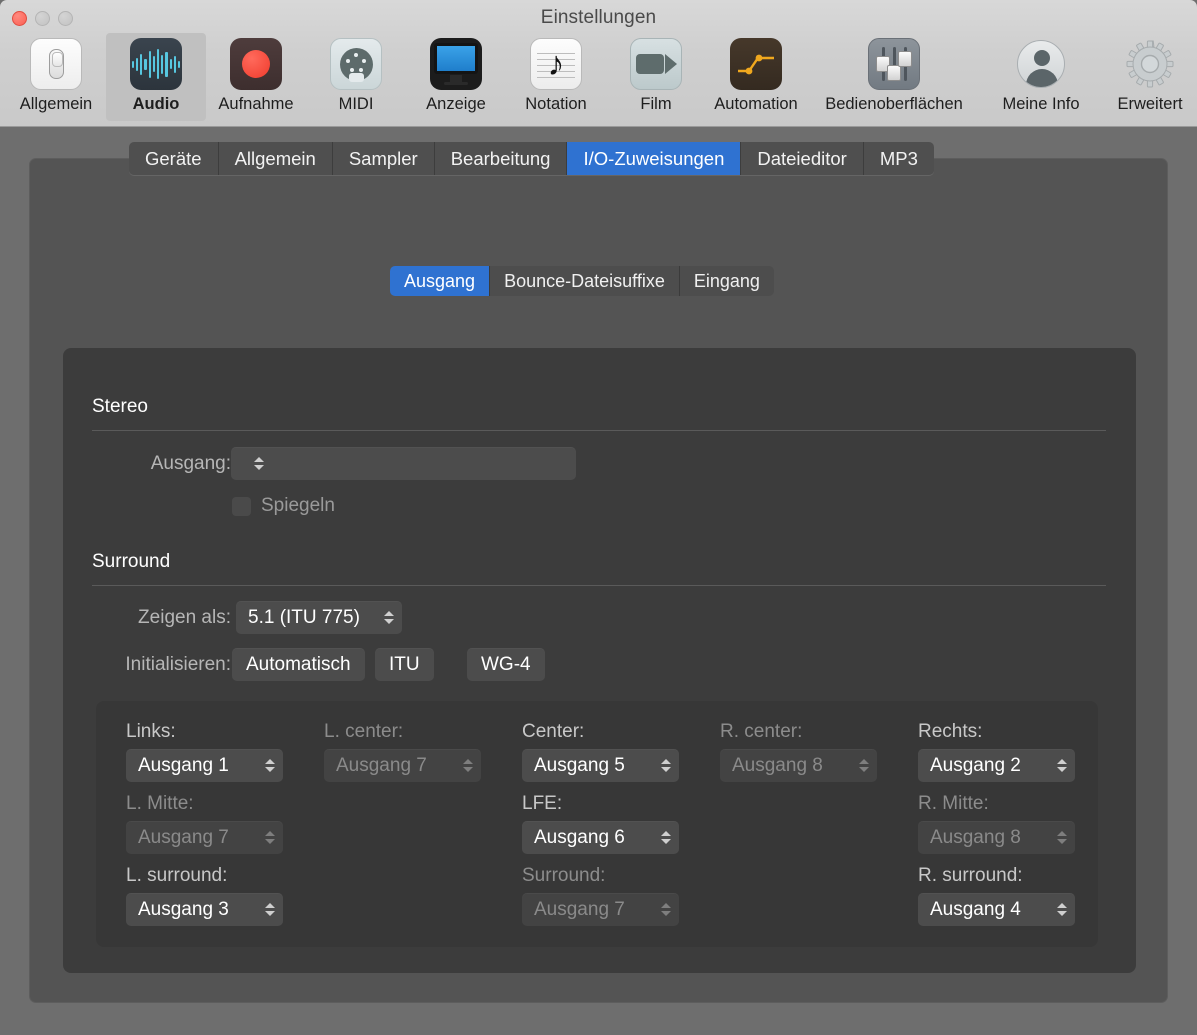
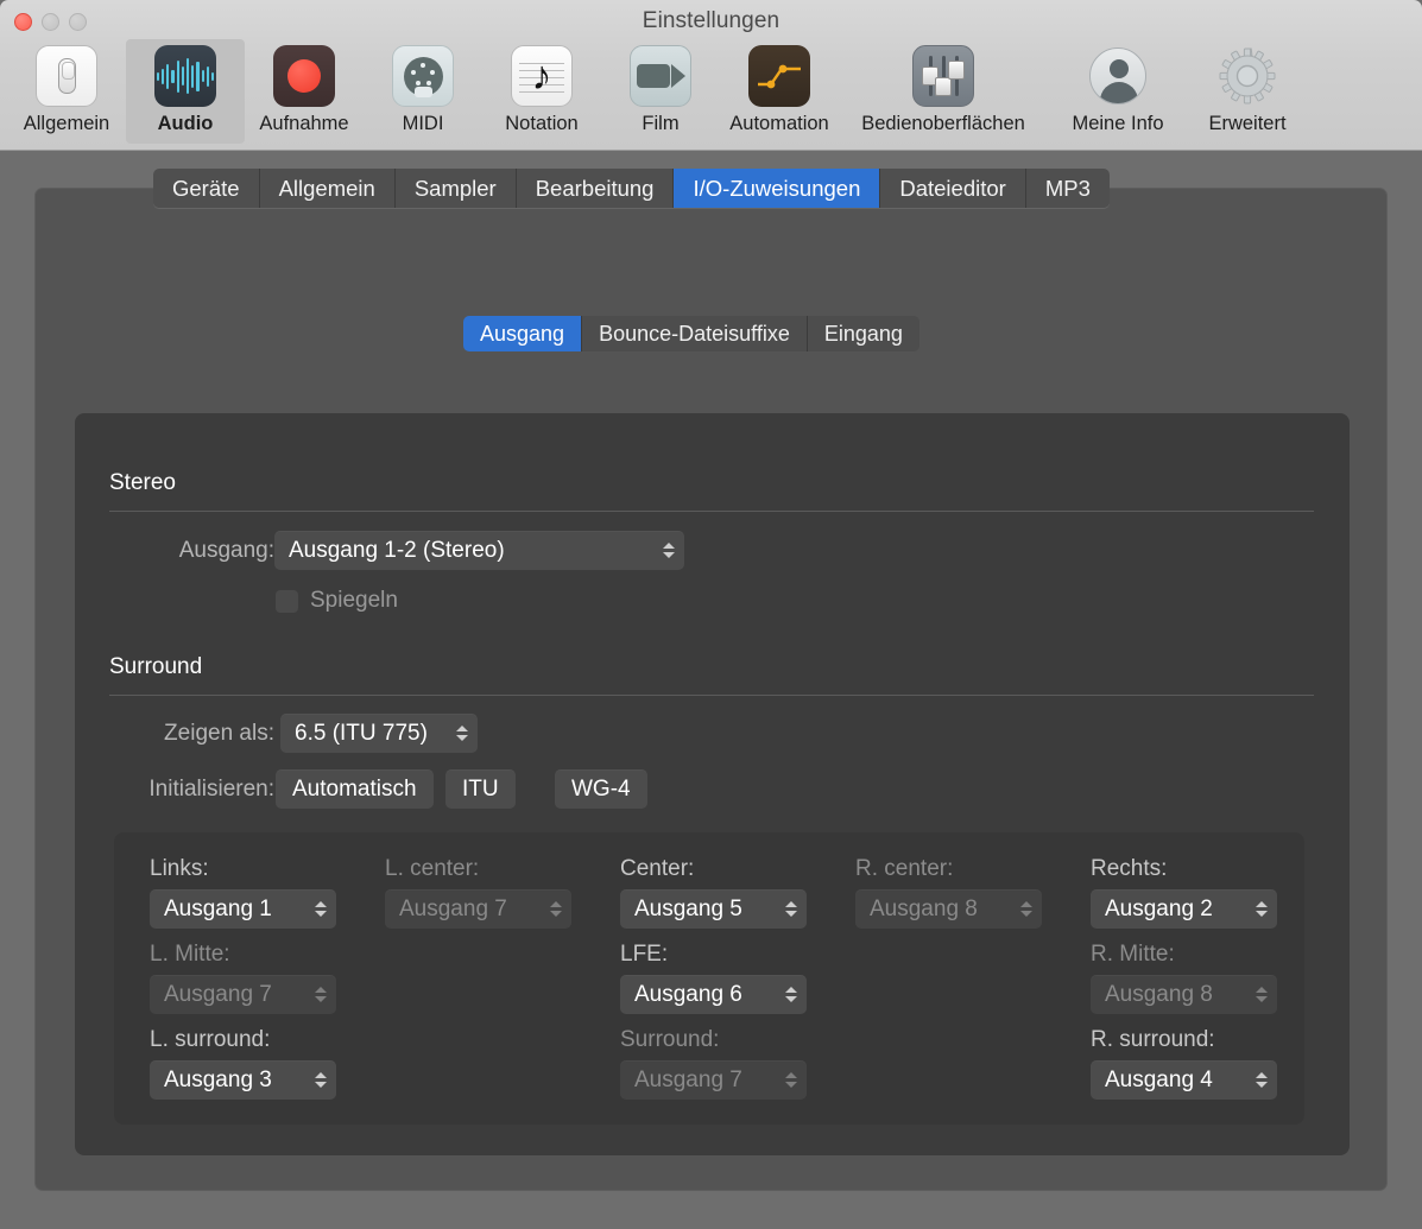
  Einstellungen
  Allgemein
  Audio
  Aufnahme
  MIDI
- Anzeige
  ♪
  Notation
  Film
  Automation
  Bedienoberflächen
  Meine Info
  Erweitert
  Geräte
  Allgemein
  Sampler
  Bearbeitung
  I/O-Zuweisungen
  Dateieditor
  MP3
  Ausgang
  Bounce-Dateisuffixe
  Eingang
  Stereo
  Ausgang:
+ Ausgang 1-2 (Stereo)
  Spiegeln
  Surround
  Zeigen als:
- 5.1 (ITU 775)
+ 6.5 (ITU 775)
  Initialisieren:
  Automatisch
  ITU
  WG-4
  Links:
  Ausgang 1
  L. center:
  Ausgang 7
  Center:
  Ausgang 5
  R. center:
  Ausgang 8
  Rechts:
  Ausgang 2
  L. Mitte:
  Ausgang 7
  LFE:
  Ausgang 6
  R. Mitte:
  Ausgang 8
  L. surround:
  Ausgang 3
  Surround:
  Ausgang 7
  R. surround:
  Ausgang 4
